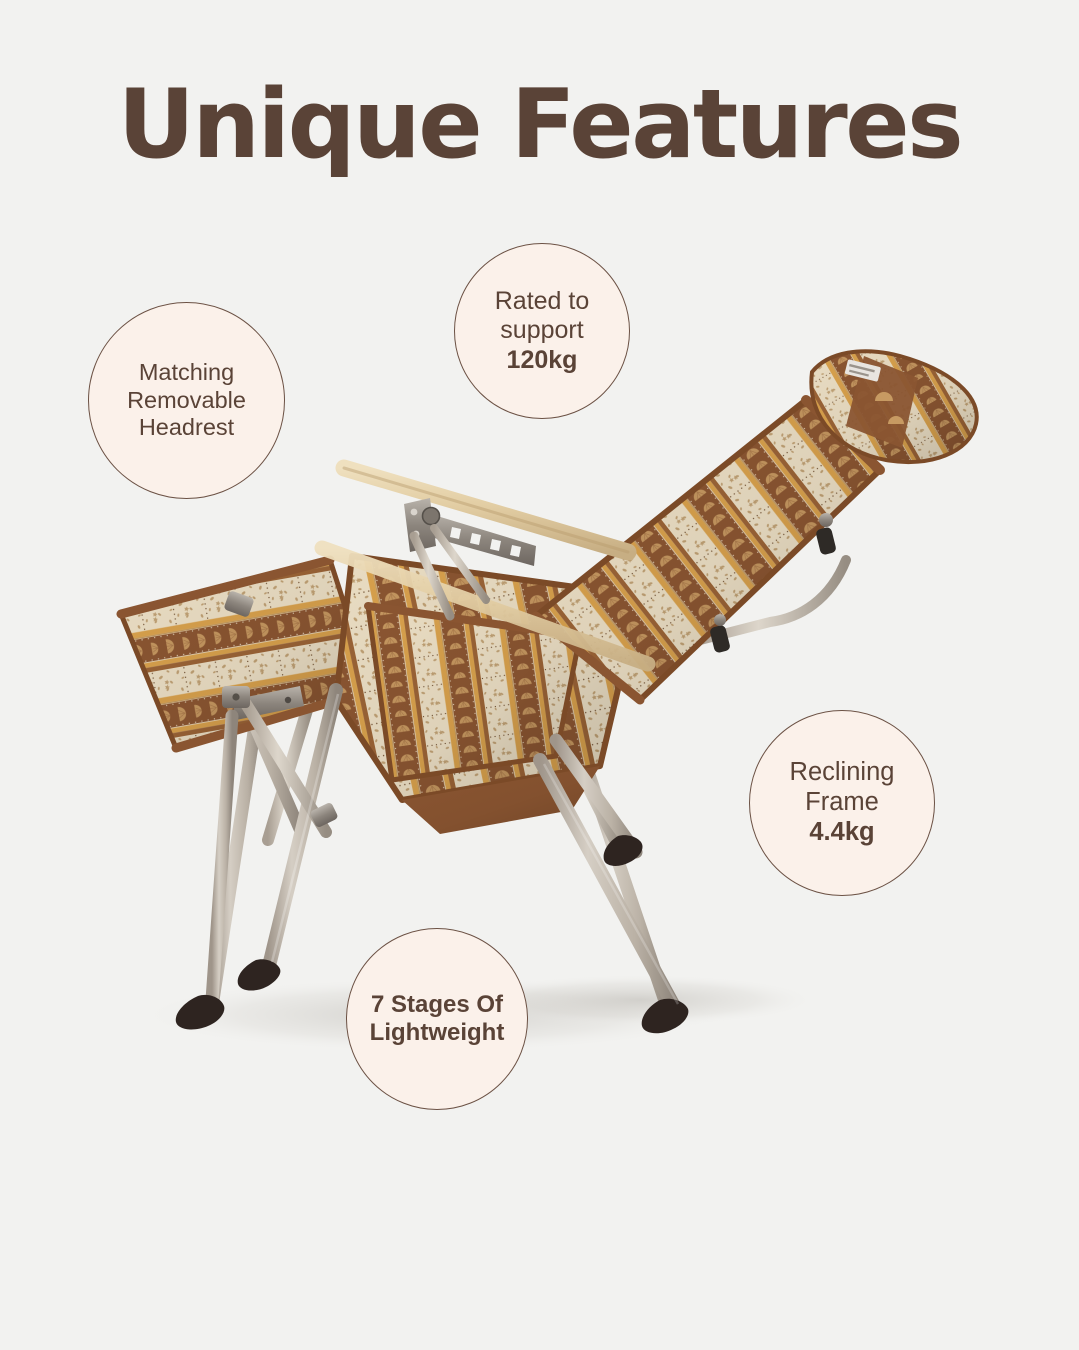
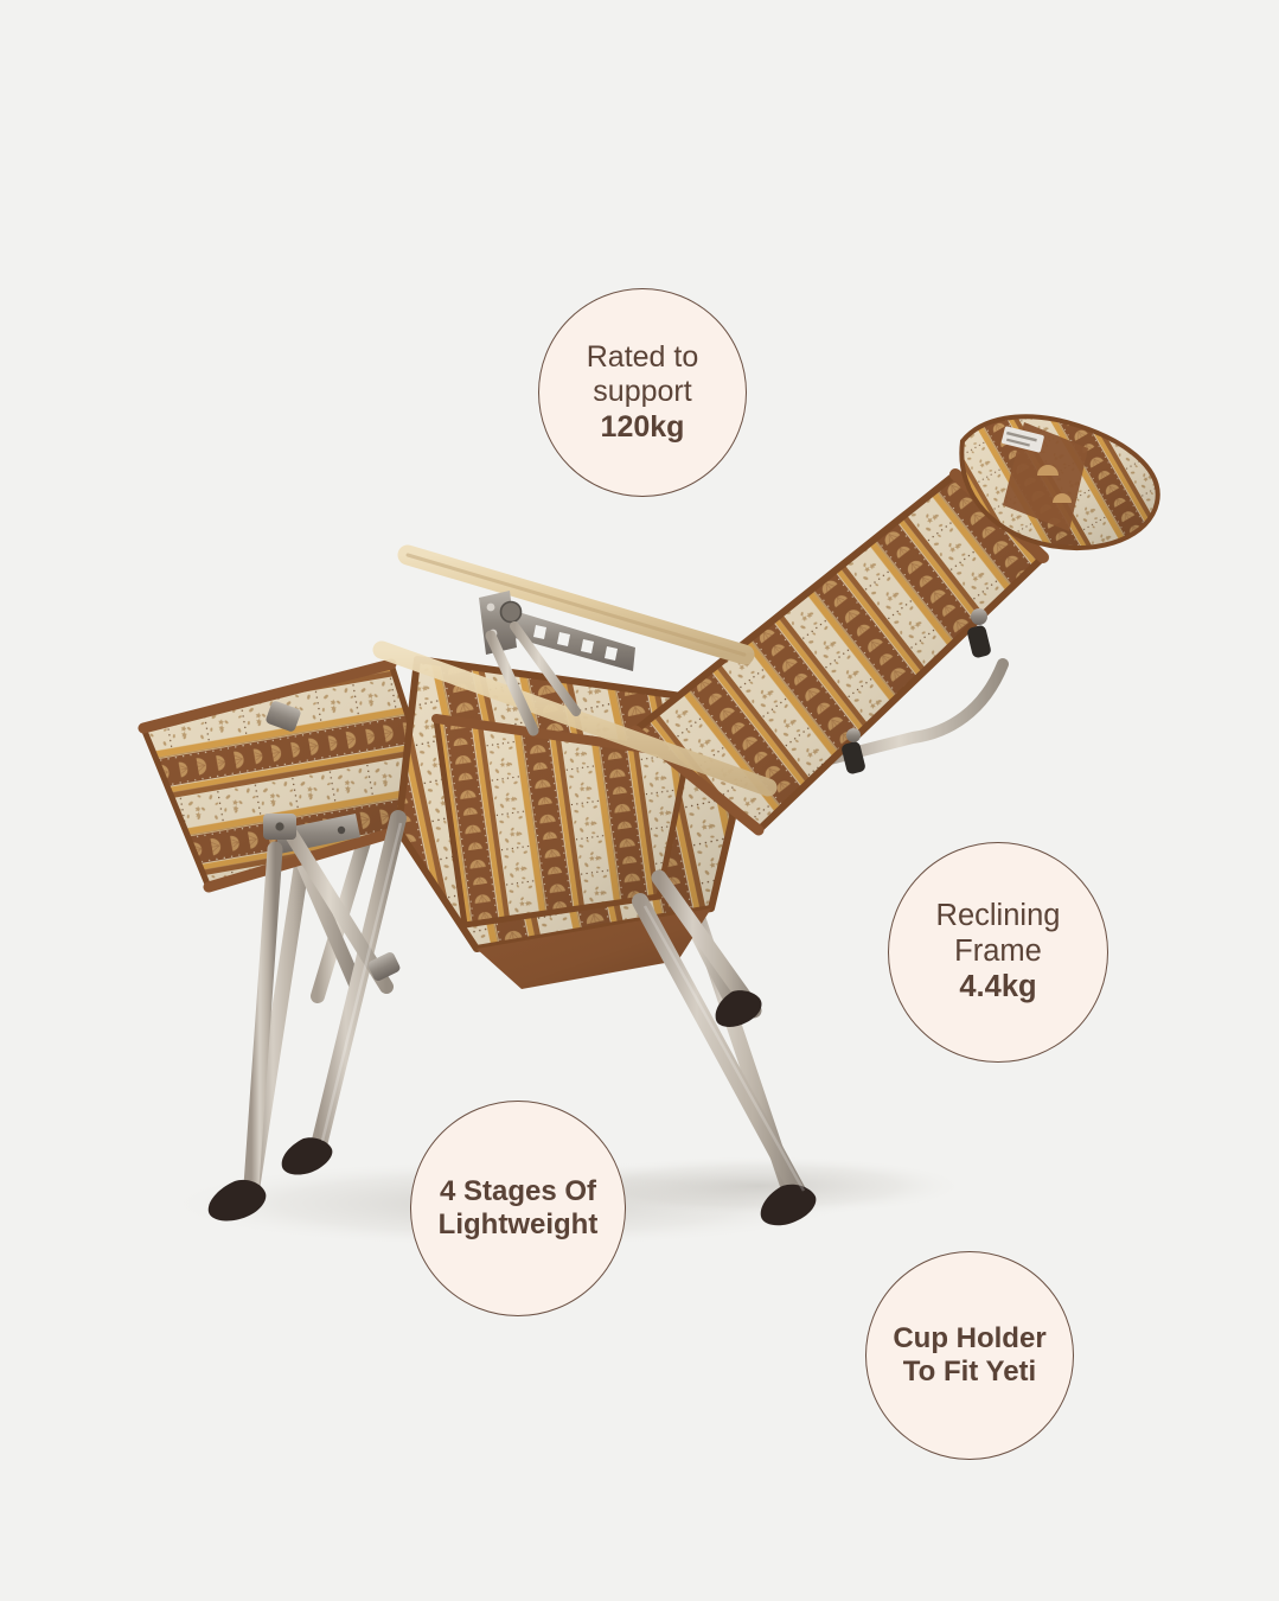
- Unique Features
- Matching
- Removable
- Headrest
  Rated to
  support
  120kg
  Reclining
  Frame
  4.4kg
- 7 Stages Of
+ 4 Stages Of
  Lightweight
+ Cup Holder
+ To Fit Yeti
